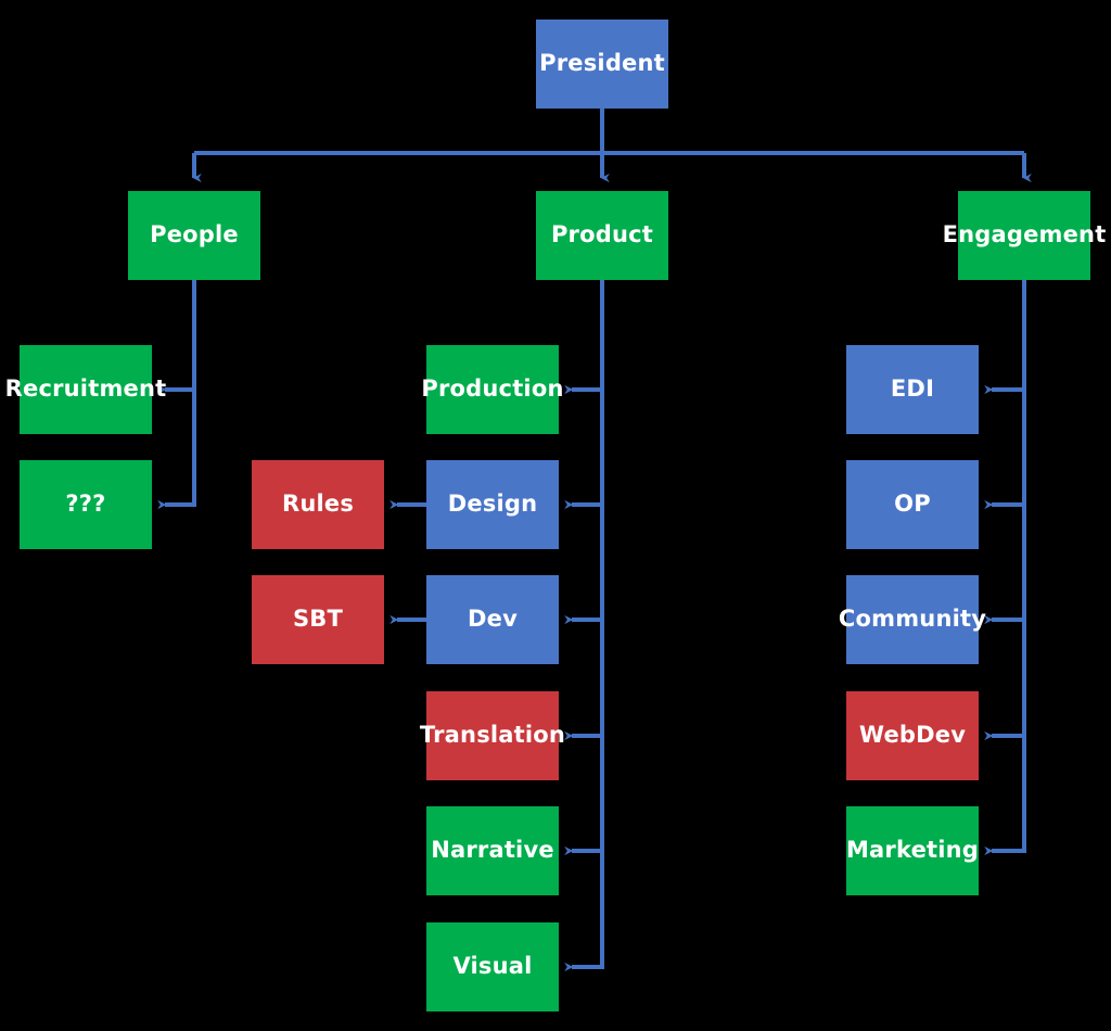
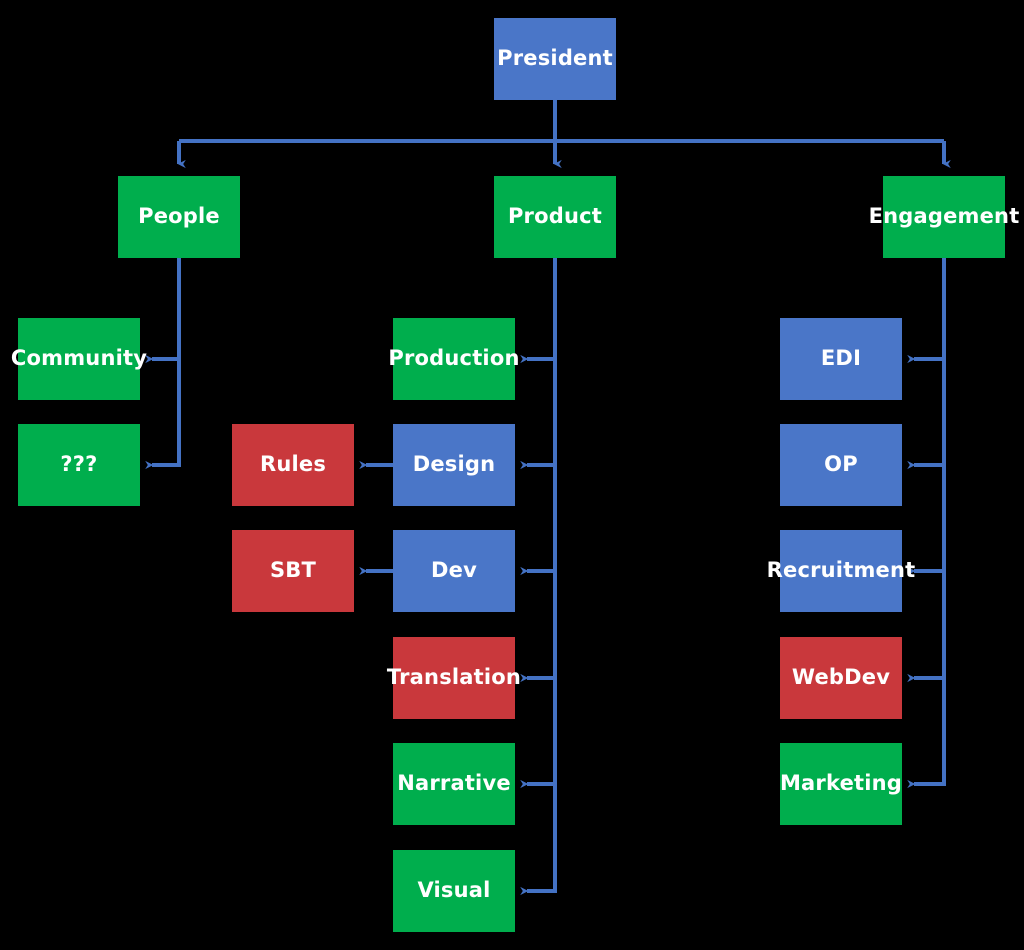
  President
  People
  Product
  Engagement
- Recruitment
+ Community
  ???
  Production
  Design
  Dev
  Translation
  Narrative
  Visual
  Rules
  SBT
  EDI
  OP
- Community
+ Recruitment
  WebDev
  Marketing
